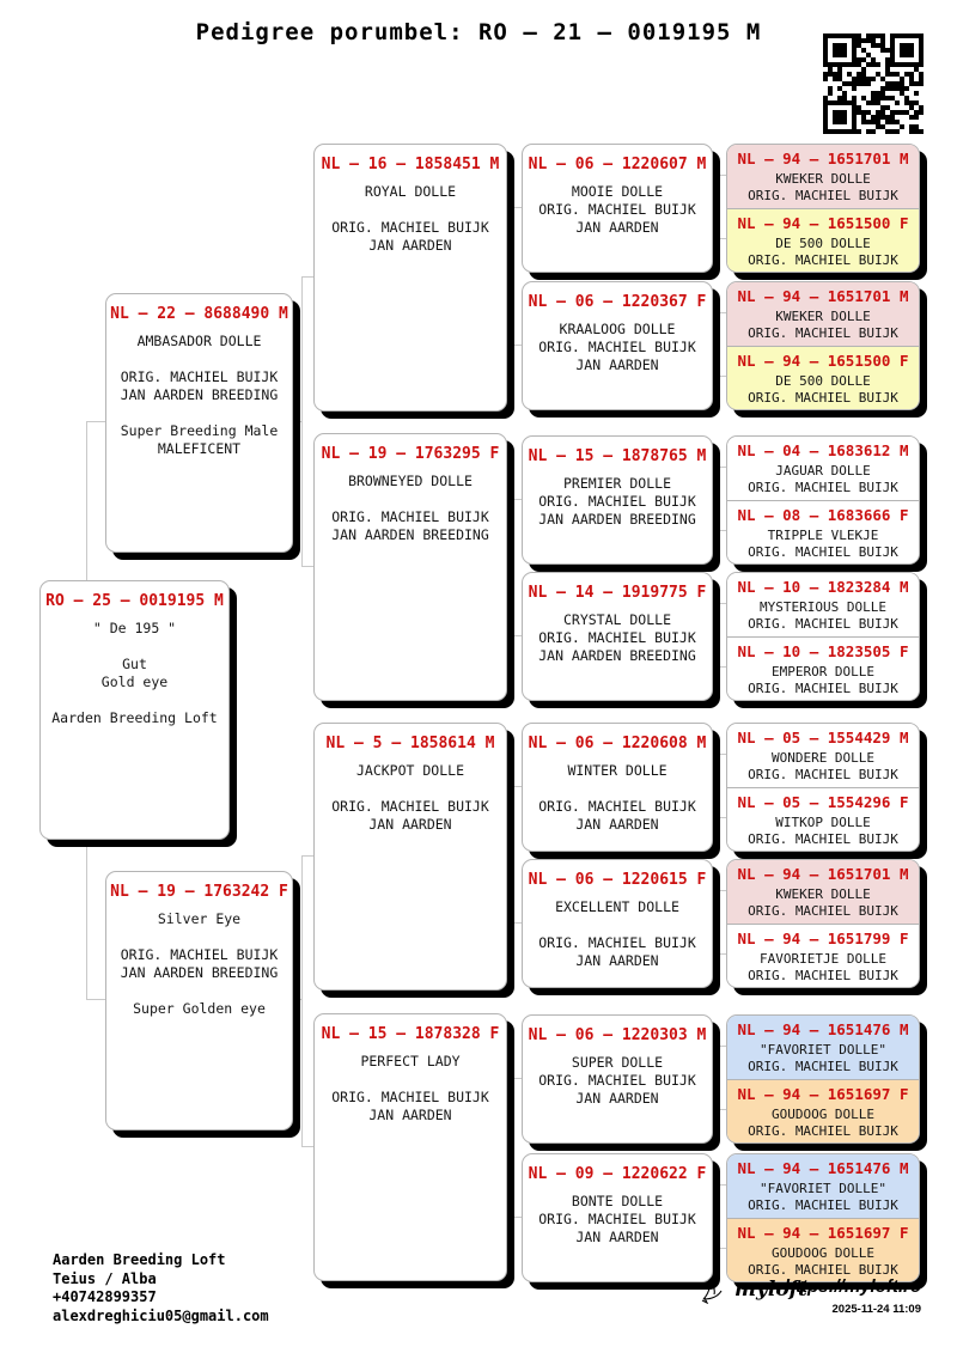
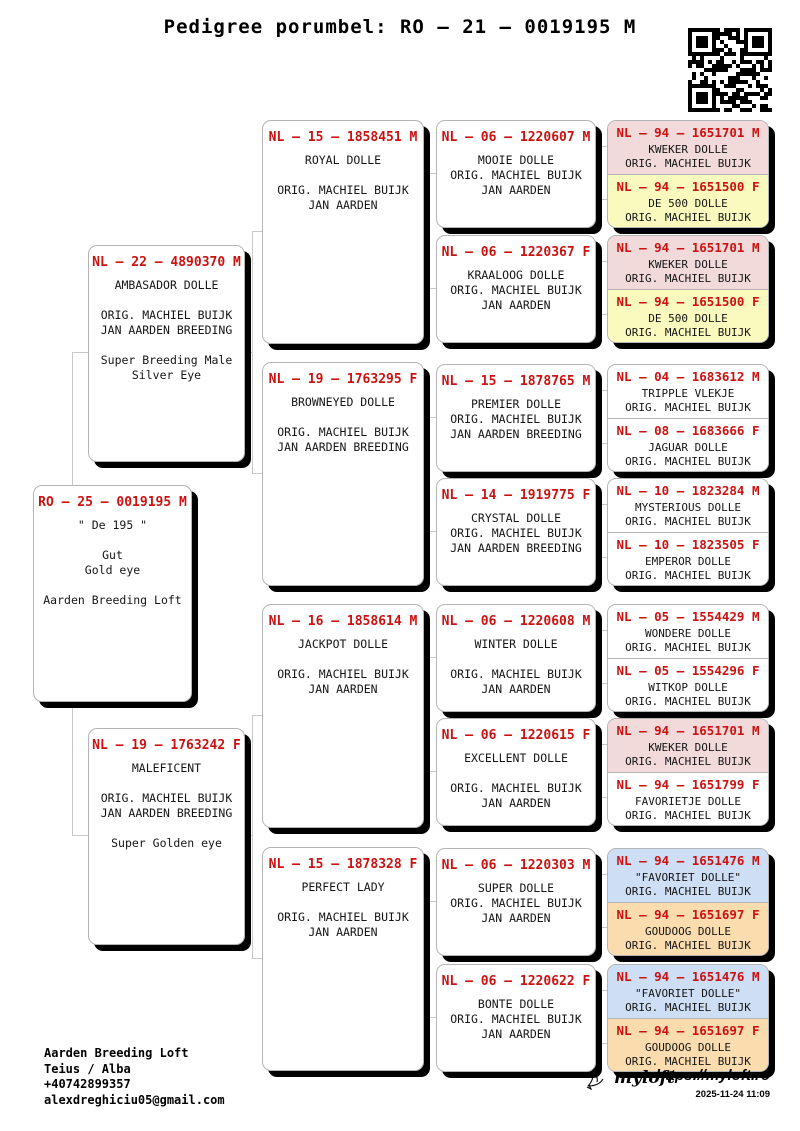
  Pedigree porumbel: RO – 21 – 0019195 M
  RO – 25 – 0019195 M
  " De 195 "
  Gut
  Gold eye
  Aarden Breeding Loft
- NL – 22 – 8688490 M
+ NL – 22 – 4890370 M
  AMBASADOR DOLLE
  ORIG. MACHIEL BUIJK
  JAN AARDEN BREEDING
  Super Breeding Male
- MALEFICENT
+ Silver Eye
  NL – 19 – 1763242 F
- Silver Eye
+ MALEFICENT
  ORIG. MACHIEL BUIJK
  JAN AARDEN BREEDING
  Super Golden eye
- NL – 16 – 1858451 M
+ NL – 15 – 1858451 M
  ROYAL DOLLE
  ORIG. MACHIEL BUIJK
  JAN AARDEN
  NL – 19 – 1763295 F
  BROWNEYED DOLLE
  ORIG. MACHIEL BUIJK
  JAN AARDEN BREEDING
- NL – 5 – 1858614 M
+ NL – 16 – 1858614 M
  JACKPOT DOLLE
  ORIG. MACHIEL BUIJK
  JAN AARDEN
  NL – 15 – 1878328 F
  PERFECT LADY
  ORIG. MACHIEL BUIJK
  JAN AARDEN
  NL – 06 – 1220607 M
  MOOIE DOLLE
  ORIG. MACHIEL BUIJK
  JAN AARDEN
  NL – 06 – 1220367 F
  KRAALOOG DOLLE
  ORIG. MACHIEL BUIJK
  JAN AARDEN
  NL – 15 – 1878765 M
  PREMIER DOLLE
  ORIG. MACHIEL BUIJK
  JAN AARDEN BREEDING
  NL – 14 – 1919775 F
  CRYSTAL DOLLE
  ORIG. MACHIEL BUIJK
  JAN AARDEN BREEDING
  NL – 06 – 1220608 M
  WINTER DOLLE
  ORIG. MACHIEL BUIJK
  JAN AARDEN
  NL – 06 – 1220615 F
  EXCELLENT DOLLE
  ORIG. MACHIEL BUIJK
  JAN AARDEN
  NL – 06 – 1220303 M
  SUPER DOLLE
  ORIG. MACHIEL BUIJK
  JAN AARDEN
- NL – 09 – 1220622 F
+ NL – 06 – 1220622 F
  BONTE DOLLE
  ORIG. MACHIEL BUIJK
  JAN AARDEN
  NL – 94 – 1651701 M
  KWEKER DOLLE
  ORIG. MACHIEL BUIJK
  NL – 94 – 1651500 F
  DE 500 DOLLE
  ORIG. MACHIEL BUIJK
  NL – 94 – 1651701 M
  KWEKER DOLLE
  ORIG. MACHIEL BUIJK
  NL – 94 – 1651500 F
  DE 500 DOLLE
  ORIG. MACHIEL BUIJK
  NL – 04 – 1683612 M
- JAGUAR DOLLE
+ TRIPPLE VLEKJE
  ORIG. MACHIEL BUIJK
  NL – 08 – 1683666 F
- TRIPPLE VLEKJE
+ JAGUAR DOLLE
  ORIG. MACHIEL BUIJK
  NL – 10 – 1823284 M
  MYSTERIOUS DOLLE
  ORIG. MACHIEL BUIJK
  NL – 10 – 1823505 F
  EMPEROR DOLLE
  ORIG. MACHIEL BUIJK
  NL – 05 – 1554429 M
  WONDERE DOLLE
  ORIG. MACHIEL BUIJK
  NL – 05 – 1554296 F
  WITKOP DOLLE
  ORIG. MACHIEL BUIJK
  NL – 94 – 1651701 M
  KWEKER DOLLE
  ORIG. MACHIEL BUIJK
  NL – 94 – 1651799 F
  FAVORIETJE DOLLE
  ORIG. MACHIEL BUIJK
  NL – 94 – 1651476 M
  "FAVORIET DOLLE"
  ORIG. MACHIEL BUIJK
  NL – 94 – 1651697 F
  GOUDOOG DOLLE
  ORIG. MACHIEL BUIJK
  NL – 94 – 1651476 M
  "FAVORIET DOLLE"
  ORIG. MACHIEL BUIJK
  NL – 94 – 1651697 F
  GOUDOOG DOLLE
  ORIG. MACHIEL BUIJK
  Aarden Breeding Loft
  Teius / Alba
  +40742899357
  alexdreghiciu05@gmail.com
  myloft
  https://myloft.ro
  2025-11-24 11:09
